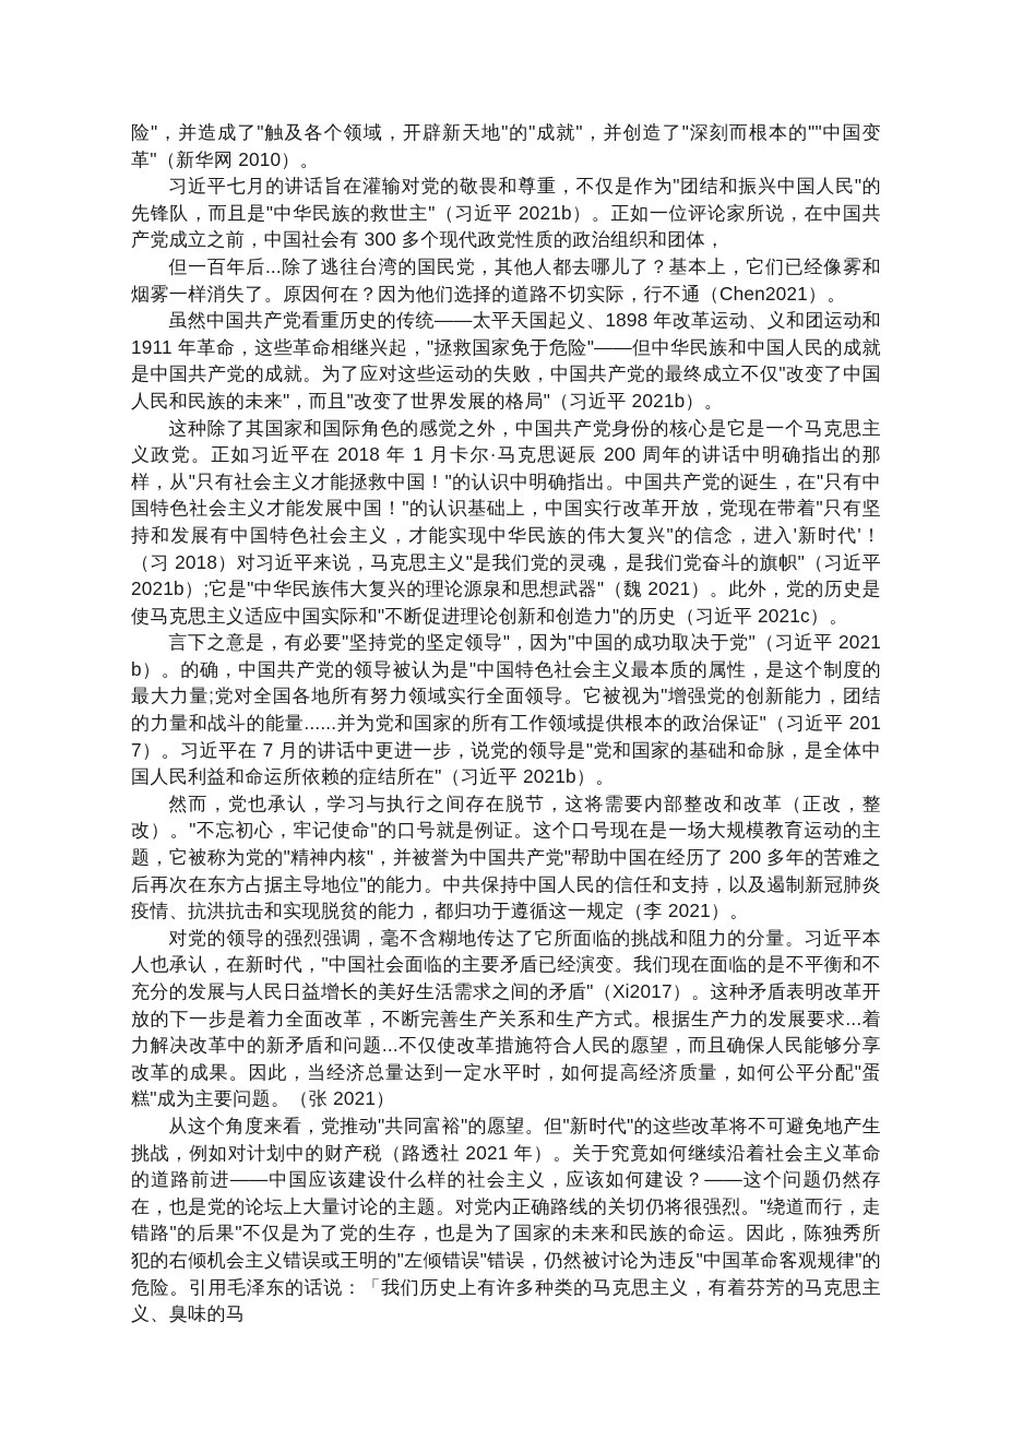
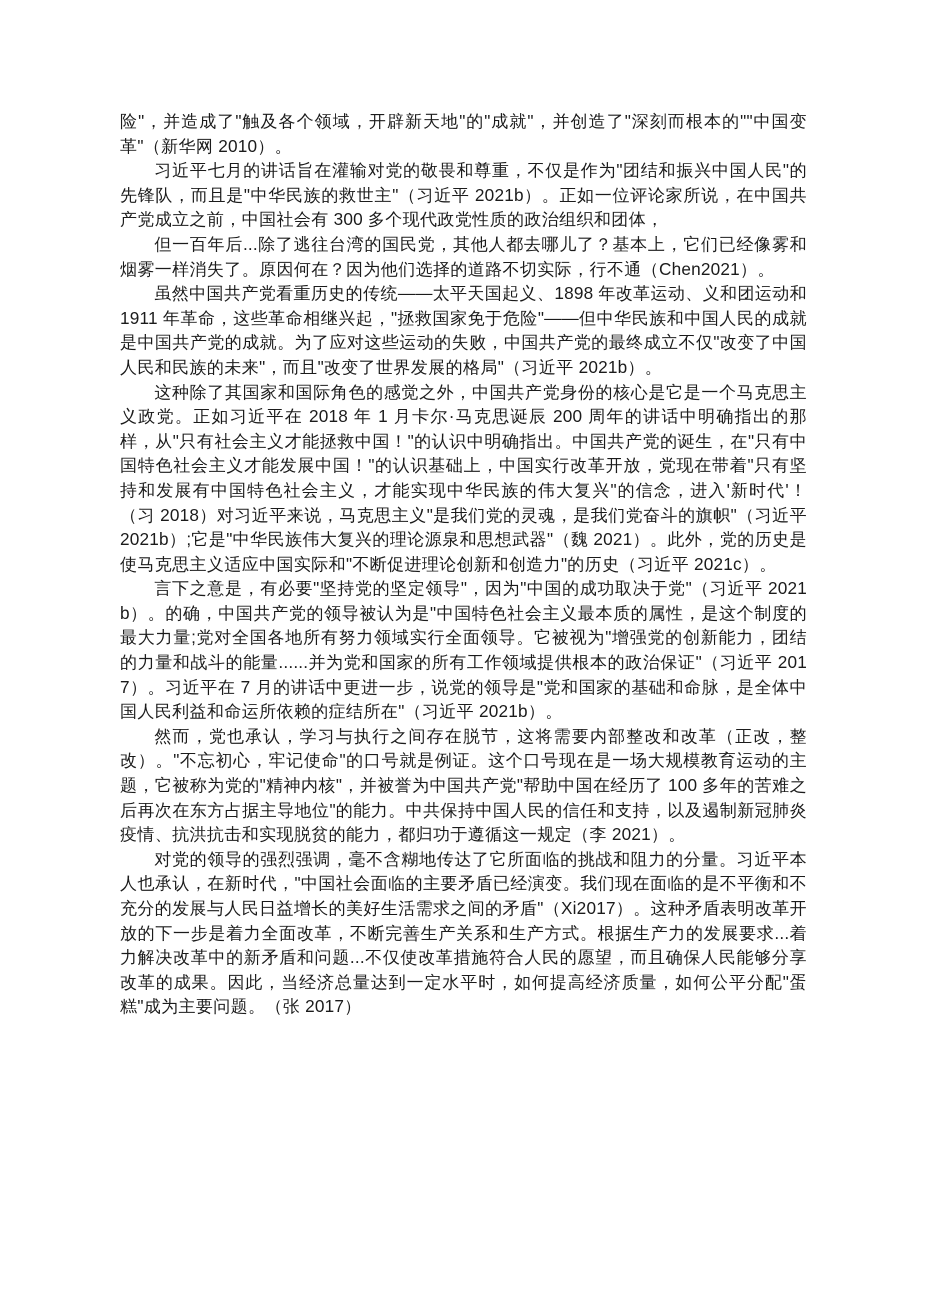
  险"，并造成了"触及各个领域，开辟新天地"的"成就"，并创造了"深刻而根本的""中国变革"（新华网 2010）。
  习近平七月的讲话旨在灌输对党的敬畏和尊重，不仅是作为"团结和振兴中国人民"的先锋队，而且是"中华民族的救世主"（习近平 2021b）。正如一位评论家所说，在中国共产党成立之前，中国社会有 300 多个现代政党性质的政治组织和团体，
  但一百年后...除了逃往台湾的国民党，其他人都去哪儿了？基本上，它们已经像雾和烟雾一样消失了。原因何在？因为他们选择的道路不切实际，行不通（Chen2021）。
  虽然中国共产党看重历史的传统——太平天国起义、1898 年改革运动、义和团运动和 1911 年革命，这些革命相继兴起，"拯救国家免于危险"——但中华民族和中国人民的成就是中国共产党的成就。为了应对这些运动的失败，中国共产党的最终成立不仅"改变了中国人民和民族的未来"，而且"改变了世界发展的格局"（习近平 2021b）。
  这种除了其国家和国际角色的感觉之外，中国共产党身份的核心是它是一个马克思主义政党。正如习近平在 2018 年 1 月卡尔·马克思诞辰 200 周年的讲话中明确指出的那样，从"只有社会主义才能拯救中国！"的认识中明确指出。中国共产党的诞生，在"只有中国特色社会主义才能发展中国！"的认识基础上，中国实行改革开放，党现在带着"只有坚持和发展有中国特色社会主义，才能实现中华民族的伟大复兴"的信念，进入'新时代'！（习 2018）对习近平来说，马克思主义"是我们党的灵魂，是我们党奋斗的旗帜"（习近平 2021b）;它是"中华民族伟大复兴的理论源泉和思想武器"（魏 2021）。此外，党的历史是使马克思主义适应中国实际和"不断促进理论创新和创造力"的历史（习近平 2021c）。
  言下之意是，有必要"坚持党的坚定领导"，因为"中国的成功取决于党"（习近平 2021b）。的确，中国共产党的领导被认为是"中国特色社会主义最本质的属性，是这个制度的最大力量;党对全国各地所有努力领域实行全面领导。它被视为"增强党的创新能力，团结的力量和战斗的能量......并为党和国家的所有工作领域提供根本的政治保证"（习近平 2017）。习近平在 7 月的讲话中更进一步，说党的领导是"党和国家的基础和命脉，是全体中国人民利益和命运所依赖的症结所在"（习近平 2021b）。
- 然而，党也承认，学习与执行之间存在脱节，这将需要内部整改和改革（正改，整改）。"不忘初心，牢记使命"的口号就是例证。这个口号现在是一场大规模教育运动的主题，它被称为党的"精神内核"，并被誉为中国共产党"帮助中国在经历了 200 多年的苦难之后再次在东方占据主导地位"的能力。中共保持中国人民的信任和支持，以及遏制新冠肺炎疫情、抗洪抗击和实现脱贫的能力，都归功于遵循这一规定（李 2021）。
+ 然而，党也承认，学习与执行之间存在脱节，这将需要内部整改和改革（正改，整改）。"不忘初心，牢记使命"的口号就是例证。这个口号现在是一场大规模教育运动的主题，它被称为党的"精神内核"，并被誉为中国共产党"帮助中国在经历了 100 多年的苦难之后再次在东方占据主导地位"的能力。中共保持中国人民的信任和支持，以及遏制新冠肺炎疫情、抗洪抗击和实现脱贫的能力，都归功于遵循这一规定（李 2021）。
- 对党的领导的强烈强调，毫不含糊地传达了它所面临的挑战和阻力的分量。习近平本人也承认，在新时代，"中国社会面临的主要矛盾已经演变。我们现在面临的是不平衡和不充分的发展与人民日益增长的美好生活需求之间的矛盾"（Xi2017）。这种矛盾表明改革开放的下一步是着力全面改革，不断完善生产关系和生产方式。根据生产力的发展要求...着力解决改革中的新矛盾和问题...不仅使改革措施符合人民的愿望，而且确保人民能够分享改革的成果。因此，当经济总量达到一定水平时，如何提高经济质量，如何公平分配"蛋糕"成为主要问题。（张 2021）
+ 对党的领导的强烈强调，毫不含糊地传达了它所面临的挑战和阻力的分量。习近平本人也承认，在新时代，"中国社会面临的主要矛盾已经演变。我们现在面临的是不平衡和不充分的发展与人民日益增长的美好生活需求之间的矛盾"（Xi2017）。这种矛盾表明改革开放的下一步是着力全面改革，不断完善生产关系和生产方式。根据生产力的发展要求...着力解决改革中的新矛盾和问题...不仅使改革措施符合人民的愿望，而且确保人民能够分享改革的成果。因此，当经济总量达到一定水平时，如何提高经济质量，如何公平分配"蛋糕"成为主要问题。（张 2017）
- 从这个角度来看，党推动"共同富裕"的愿望。但"新时代"的这些改革将不可避免地产生挑战，例如对计划中的财产税（路透社 2021 年）。关于究竟如何继续沿着社会主义革命的道路前进——中国应该建设什么样的社会主义，应该如何建设？——这个问题仍然存在，也是党的论坛上大量讨论的主题。对党内正确路线的关切仍将很强烈。"绕道而行，走错路"的后果"不仅是为了党的生存，也是为了国家的未来和民族的命运。因此，陈独秀所犯的右倾机会主义错误或王明的"左倾错误"错误，仍然被讨论为违反"中国革命客观规律"的危险。引用毛泽东的话说：「我们历史上有许多种类的马克思主义，有着芬芳的马克思主义、臭味的马
